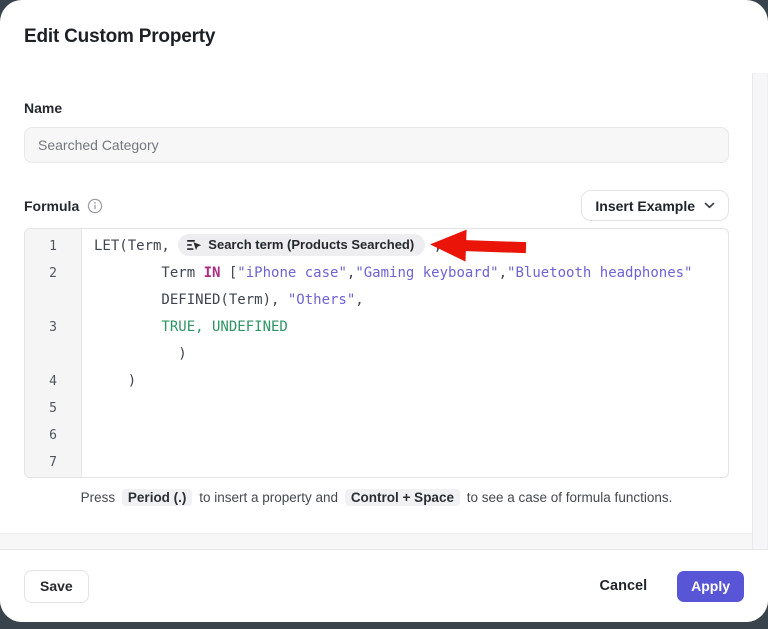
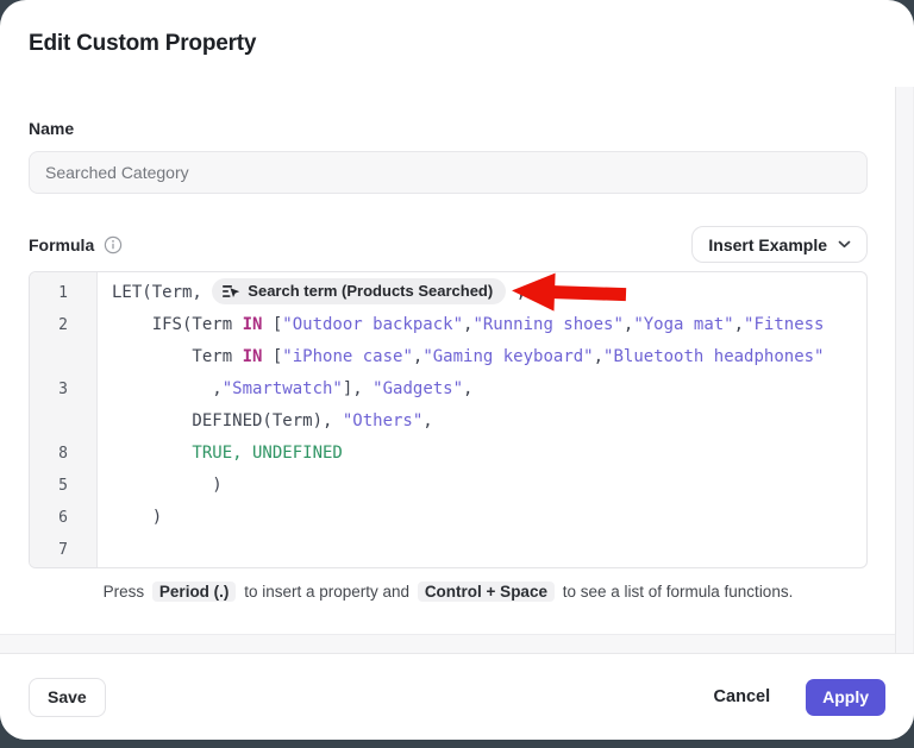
  Edit Custom Property
  Name
  Searched Category
  Formula
  Insert Example
  1
  2
  3
- 4
+ 8
  5
  6
  7
  LET(Term,
  Search term (Products Searched)
+ IFS(Term IN ["Outdoor backpack","Running shoes","Yoga mat","Fitness
  Term IN ["iPhone case","Gaming keyboard","Bluetooth headphones"
+ ,"Smartwatch"], "Gadgets",
  DEFINED(Term), "Others",
  TRUE, UNDEFINED
  )
  )
- Press Period (.) to insert a property and Control + Space to see a case of formula functions.
+ Press Period (.) to insert a property and Control + Space to see a list of formula functions.
  Save
  Cancel
  Apply
